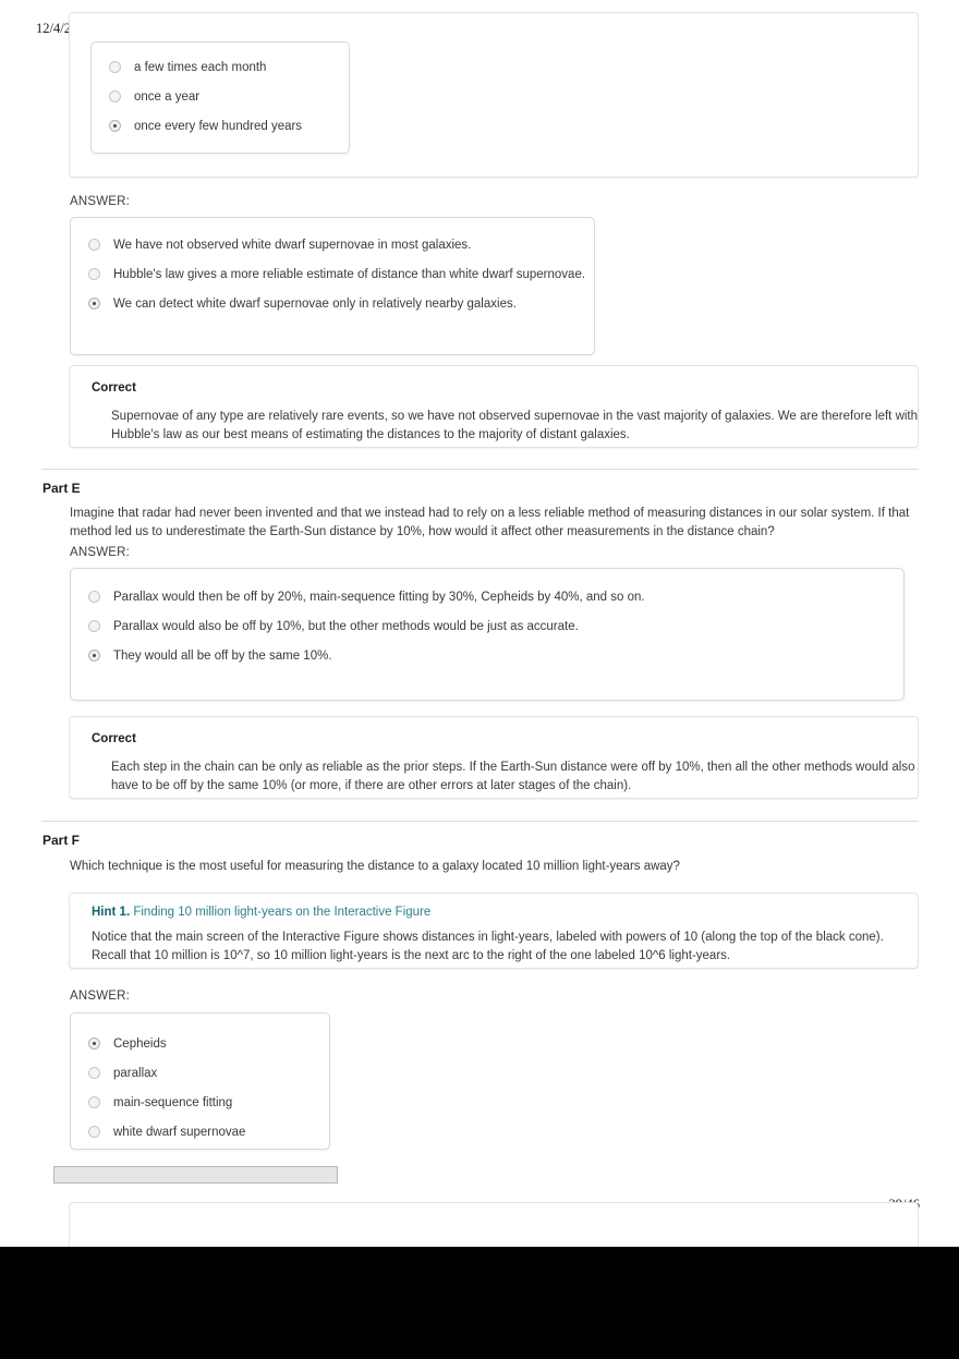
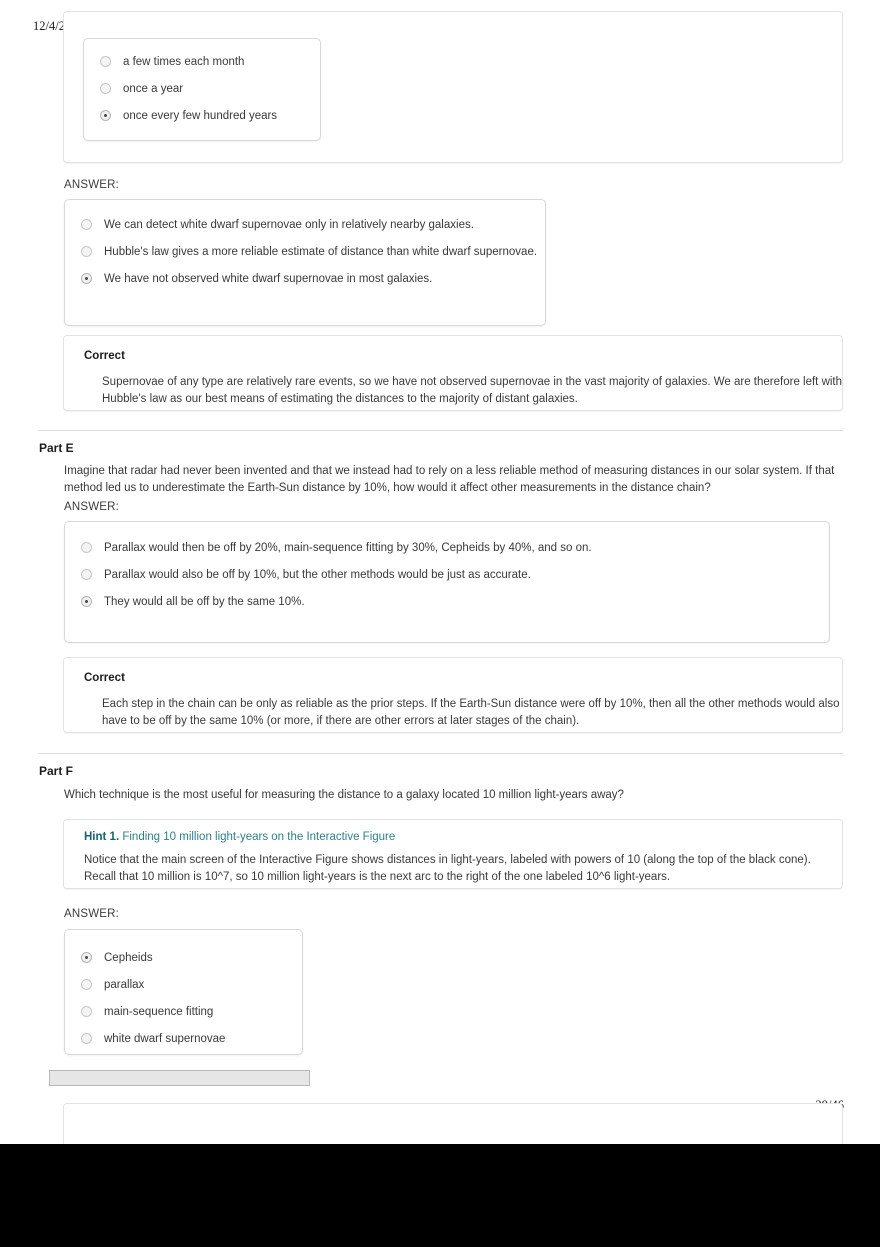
  a few times each month
  once a year
  once every few hundred years
  ANSWER:
- We have not observed white dwarf supernovae in most galaxies.
+ We can detect white dwarf supernovae only in relatively nearby galaxies.
  Hubble's law gives a more reliable estimate of distance than white dwarf supernovae.
- We can detect white dwarf supernovae only in relatively nearby galaxies.
+ We have not observed white dwarf supernovae in most galaxies.
  Correct
  Supernovae of any type are relatively rare events, so we have not observed supernovae in the vast majority of galaxies. We are therefore left with Hubble's law as our best means of estimating the distances to the majority of distant galaxies.
  Part E
  Imagine that radar had never been invented and that we instead had to rely on a less reliable method of measuring distances in our solar system. If that method led us to underestimate the Earth-Sun distance by 10%, how would it affect other measurements in the distance chain?
  ANSWER:
  Parallax would then be off by 20%, main-sequence fitting by 30%, Cepheids by 40%, and so on.
  Parallax would also be off by 10%, but the other methods would be just as accurate.
  They would all be off by the same 10%.
  Correct
  Each step in the chain can be only as reliable as the prior steps. If the Earth-Sun distance were off by 10%, then all the other methods would also have to be off by the same 10% (or more, if there are other errors at later stages of the chain).
  Part F
  Which technique is the most useful for measuring the distance to a galaxy located 10 million light-years away?
  Hint 1. Finding 10 million light-years on the Interactive Figure
  Notice that the main screen of the Interactive Figure shows distances in light-years, labeled with powers of 10 (along the top of the black cone). Recall that 10 million is 10^7, so 10 million light-years is the next arc to the right of the one labeled 10^6 light-years.
  ANSWER:
  Cepheids
  parallax
  main-sequence fitting
  white dwarf supernovae
